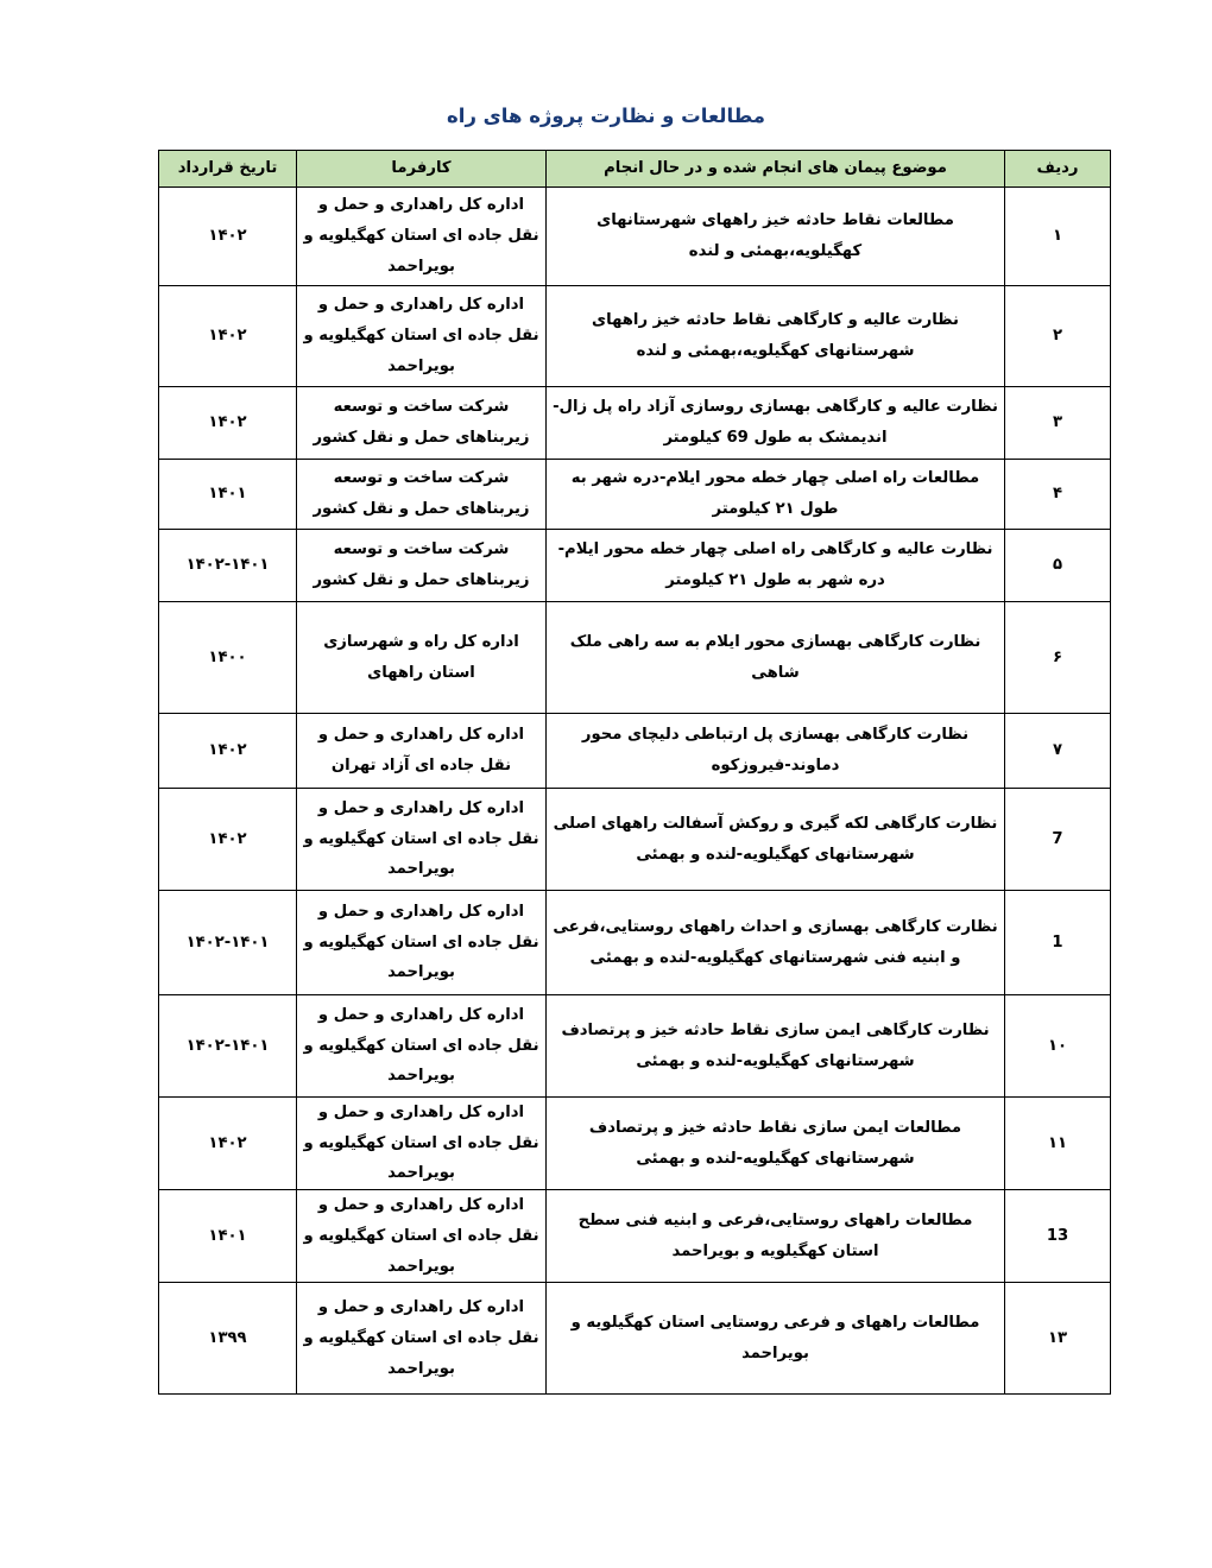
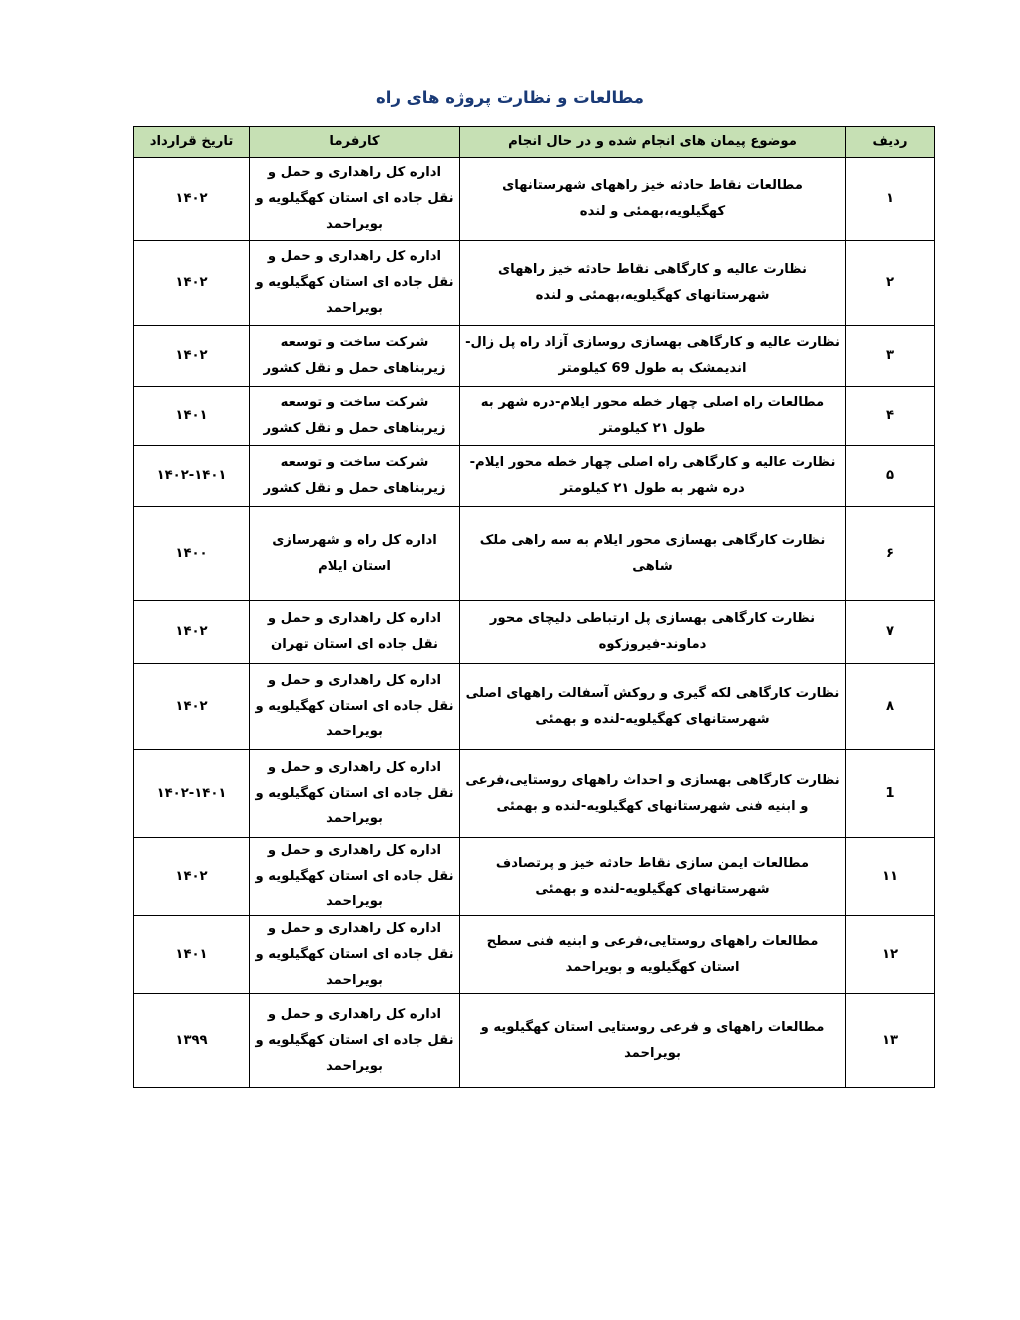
  مطالعات و نظارت پروژه های راه
  ردیف	موضوع پیمان های انجام شده و در حال انجام	کارفرما	تاریخ قرارداد
  ۱	مطالعات نقاط حادثه خیز راههای شهرستانهای کهگیلویه،بهمئی و لنده	اداره کل راهداری و حمل و نقل جاده ای استان کهگیلویه و بویراحمد	۱۴۰۲
  ۲	نظارت عالیه و کارگاهی نقاط حادثه خیز راههای شهرستانهای کهگیلویه،بهمئی و لنده	اداره کل راهداری و حمل و نقل جاده ای استان کهگیلویه و بویراحمد	۱۴۰۲
  ۳	نظارت عالیه و کارگاهی بهسازی روسازی آزاد راه پل زال-اندیمشک به طول 69 کیلومتر	شرکت ساخت و توسعه زیربناهای حمل و نقل کشور	۱۴۰۲
  ۴	مطالعات راه اصلی چهار خطه محور ایلام-دره شهر به طول ۲۱ کیلومتر	شرکت ساخت و توسعه زیربناهای حمل و نقل کشور	۱۴۰۱
  ۵	نظارت عالیه و کارگاهی راه اصلی چهار خطه محور ایلام-دره شهر به طول ۲۱ کیلومتر	شرکت ساخت و توسعه زیربناهای حمل و نقل کشور	۱۴۰۲-۱۴۰۱
- ۶	نظارت کارگاهی بهسازی محور ایلام به سه راهی ملک شاهی	اداره کل راه و شهرسازی استان راههای	۱۴۰۰
+ ۶	نظارت کارگاهی بهسازی محور ایلام به سه راهی ملک شاهی	اداره کل راه و شهرسازی استان ایلام	۱۴۰۰
- ۷	نظارت کارگاهی بهسازی پل ارتباطی دلیچای محور دماوند-فیروزکوه	اداره کل راهداری و حمل و نقل جاده ای آزاد تهران	۱۴۰۲
+ ۷	نظارت کارگاهی بهسازی پل ارتباطی دلیچای محور دماوند-فیروزکوه	اداره کل راهداری و حمل و نقل جاده ای استان تهران	۱۴۰۲
- 7	نظارت کارگاهی لکه گیری و روکش آسفالت راههای اصلی شهرستانهای کهگیلویه-لنده و بهمئی	اداره کل راهداری و حمل و نقل جاده ای استان کهگیلویه و بویراحمد	۱۴۰۲
+ ۸	نظارت کارگاهی لکه گیری و روکش آسفالت راههای اصلی شهرستانهای کهگیلویه-لنده و بهمئی	اداره کل راهداری و حمل و نقل جاده ای استان کهگیلویه و بویراحمد	۱۴۰۲
  1	نظارت کارگاهی بهسازی و احداث راههای روستایی،فرعی و ابنیه فنی شهرستانهای کهگیلویه-لنده و بهمئی	اداره کل راهداری و حمل و نقل جاده ای استان کهگیلویه و بویراحمد	۱۴۰۲-۱۴۰۱
- ۱۰	نظارت کارگاهی ایمن سازی نقاط حادثه خیز و پرتصادف شهرستانهای کهگیلویه-لنده و بهمئی	اداره کل راهداری و حمل و نقل جاده ای استان کهگیلویه و بویراحمد	۱۴۰۲-۱۴۰۱
  ۱۱	مطالعات ایمن سازی نقاط حادثه خیز و پرتصادف شهرستانهای کهگیلویه-لنده و بهمئی	اداره کل راهداری و حمل و نقل جاده ای استان کهگیلویه و بویراحمد	۱۴۰۲
- 13	مطالعات راههای روستایی،فرعی و ابنیه فنی سطح استان کهگیلویه و بویراحمد	اداره کل راهداری و حمل و نقل جاده ای استان کهگیلویه و بویراحمد	۱۴۰۱
+ ۱۲	مطالعات راههای روستایی،فرعی و ابنیه فنی سطح استان کهگیلویه و بویراحمد	اداره کل راهداری و حمل و نقل جاده ای استان کهگیلویه و بویراحمد	۱۴۰۱
  ۱۳	مطالعات راههای و فرعی روستایی استان کهگیلویه و بویراحمد	اداره کل راهداری و حمل و نقل جاده ای استان کهگیلویه و بویراحمد	۱۳۹۹
